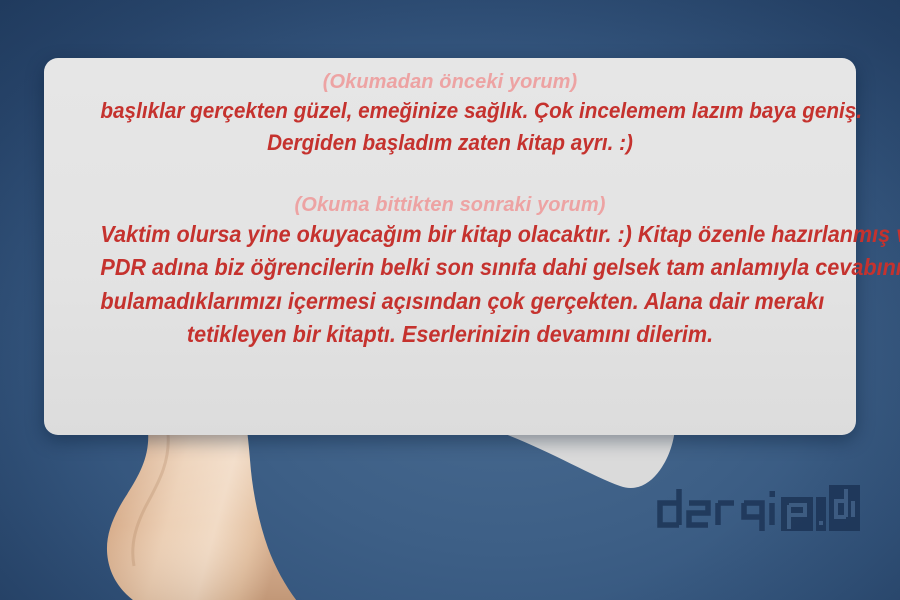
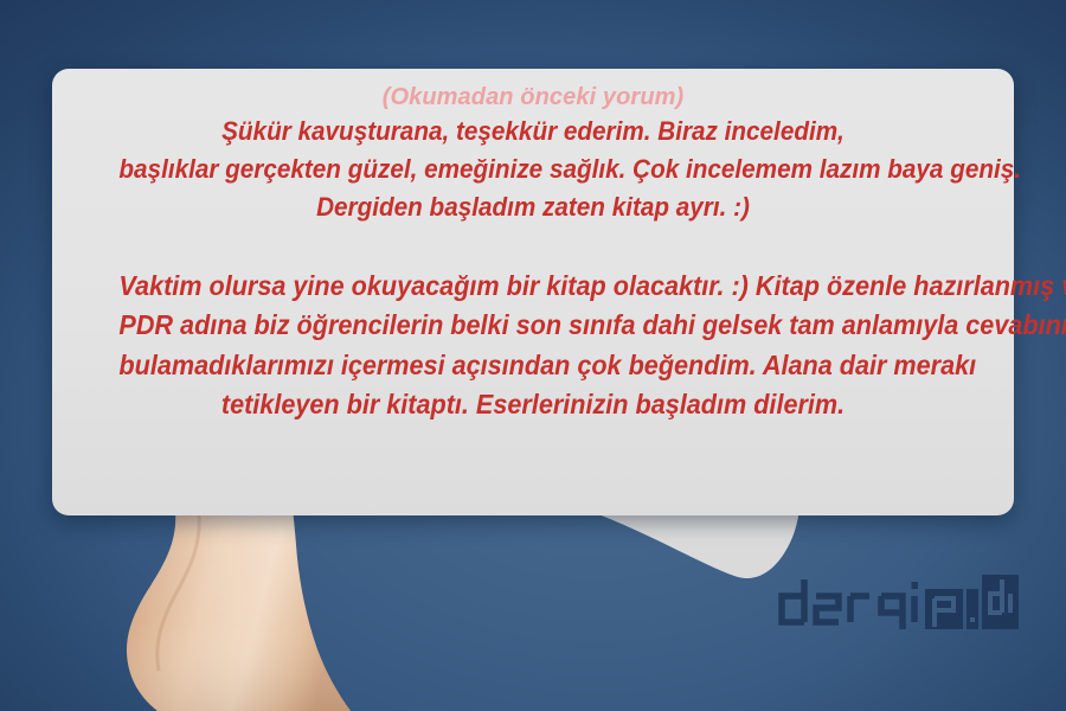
  (Okumadan önceki yorum)
+ Şükür kavuşturana, teşekkür ederim. Biraz inceledim,
  başlıklar gerçekten güzel, emeğinize sağlık. Çok incelemem lazım baya geniş.
  Dergiden başladım zaten kitap ayrı. :)
- (Okuma bittikten sonraki yorum)
  Vaktim olursa yine okuyacağım bir kitap olacaktır. :) Kitap özenle hazırlanmış
  PDR adına biz öğrencilerin belki son sınıfa dahi gelsek tam anlamıyla cevabını
- bulamadıklarımızı içermesi açısından çok gerçekten. Alana dair merakı
+ bulamadıklarımızı içermesi açısından çok beğendim. Alana dair merakı
- tetikleyen bir kitaptı. Eserlerinizin devamını dilerim.
+ tetikleyen bir kitaptı. Eserlerinizin başladım dilerim.
